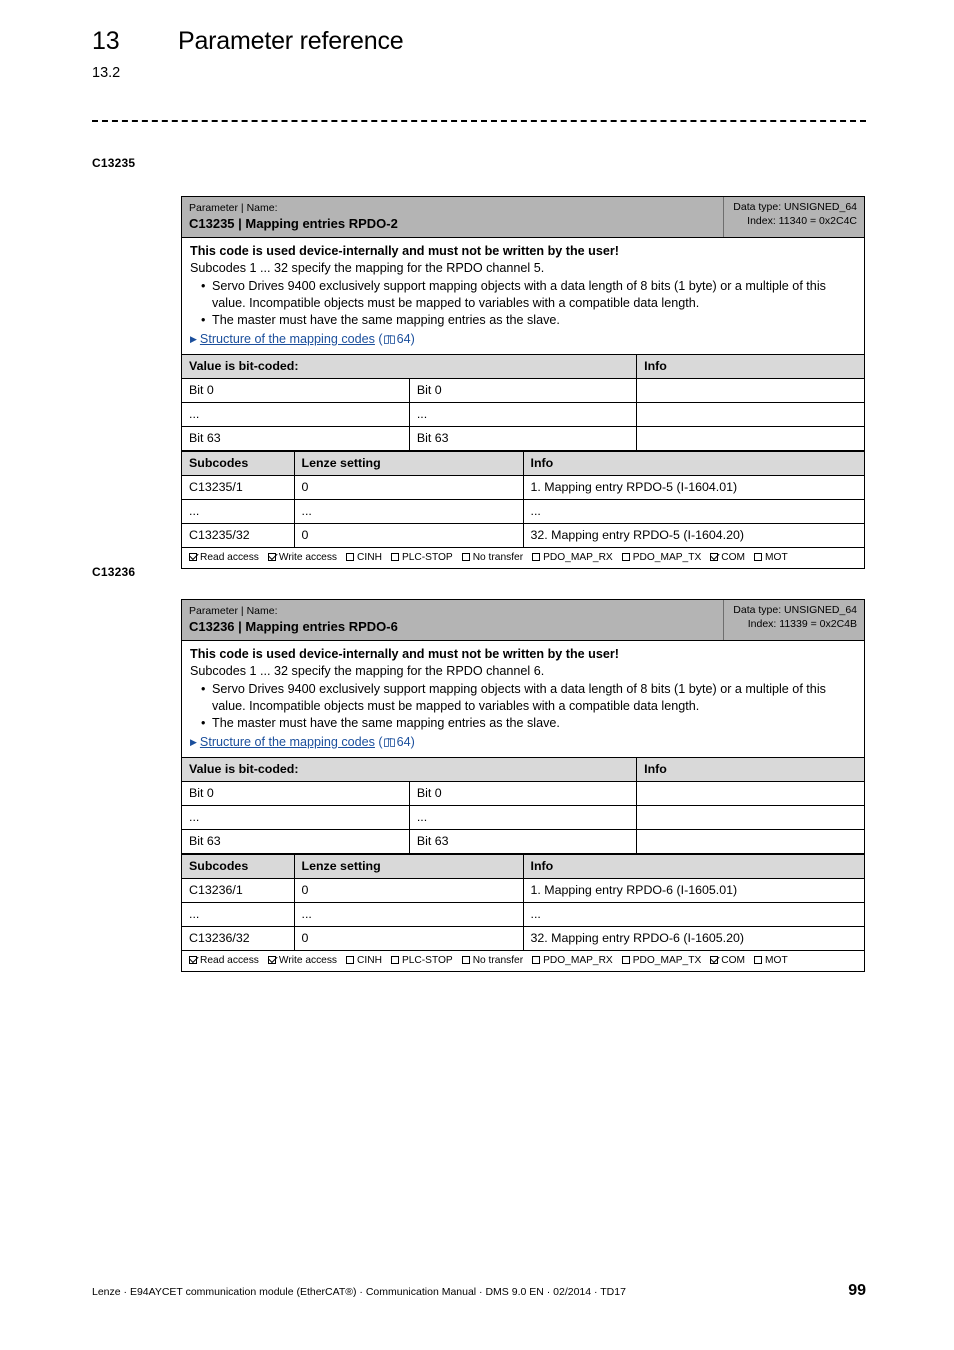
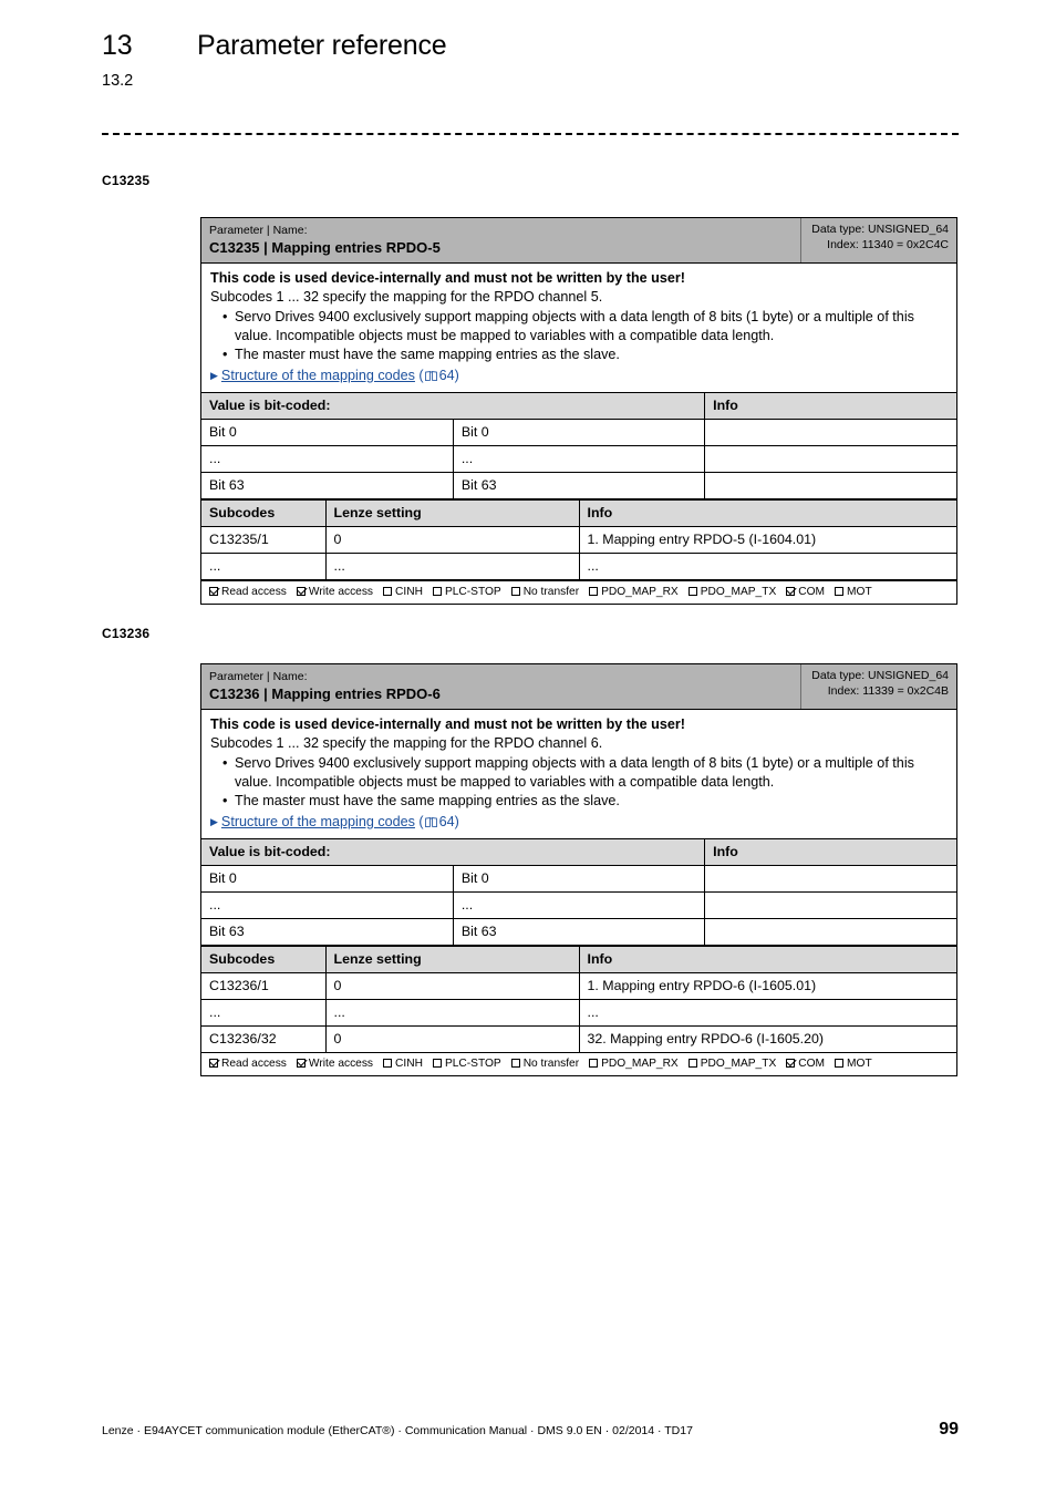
  13
  Parameter reference
  13.2
  C13235
  Parameter | Name:
- C13235 | Mapping entries RPDO-2
+ C13235 | Mapping entries RPDO-5
  Data type: UNSIGNED_64
  Index: 11340 = 0x2C4C
  This code is used device-internally and must not be written by the user!
  Subcodes 1 ... 32 specify the mapping for the RPDO channel 5.
  Servo Drives 9400 exclusively support mapping objects with a data length of 8 bits (1 byte) or a multiple of this value. Incompatible objects must be mapped to variables with a compatible data length.
  The master must have the same mapping entries as the slave.
  ▶ Structure of the mapping codes ( 64)
  Value is bit-coded:	Info
  Bit 0	Bit 0
  ...	...
  Bit 63	Bit 63
  Subcodes	Lenze setting	Info
  C13235/1	0	1. Mapping entry RPDO-5 (I-1604.01)
  ...	...	...
- C13235/32	0	32. Mapping entry RPDO-5 (I-1604.20)
  Read access Write access CINH PLC-STOP No transfer PDO_MAP_RX PDO_MAP_TX COM MOT
  C13236
  Parameter | Name:
  C13236 | Mapping entries RPDO-6
  Data type: UNSIGNED_64
  Index: 11339 = 0x2C4B
  This code is used device-internally and must not be written by the user!
  Subcodes 1 ... 32 specify the mapping for the RPDO channel 6.
  Servo Drives 9400 exclusively support mapping objects with a data length of 8 bits (1 byte) or a multiple of this value. Incompatible objects must be mapped to variables with a compatible data length.
  The master must have the same mapping entries as the slave.
  ▶ Structure of the mapping codes ( 64)
  Value is bit-coded:	Info
  Bit 0	Bit 0
  ...	...
  Bit 63	Bit 63
  Subcodes	Lenze setting	Info
  C13236/1	0	1. Mapping entry RPDO-6 (I-1605.01)
  ...	...	...
  C13236/32	0	32. Mapping entry RPDO-6 (I-1605.20)
  Read access Write access CINH PLC-STOP No transfer PDO_MAP_RX PDO_MAP_TX COM MOT
  Lenze · E94AYCET communication module (EtherCAT®) · Communication Manual · DMS 9.0 EN · 02/2014 · TD17
  99
